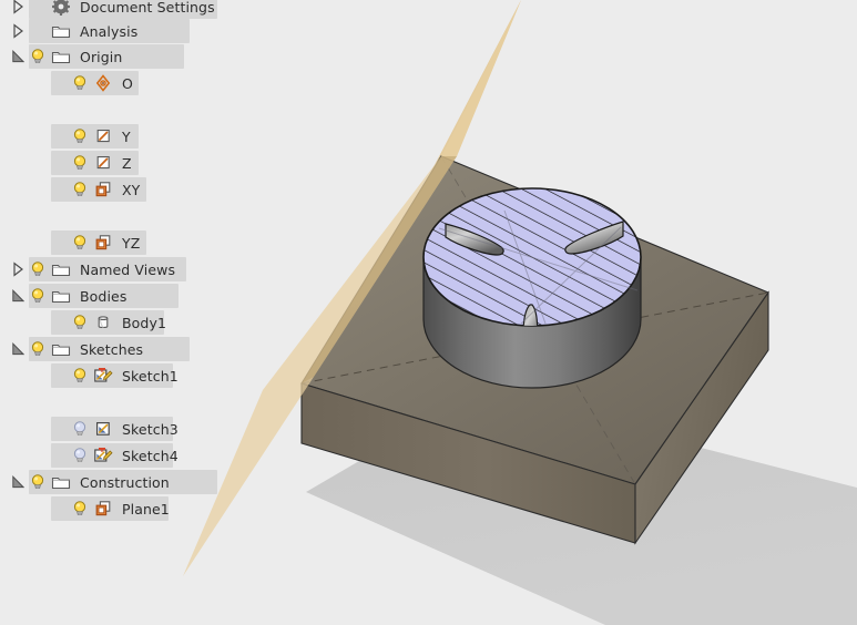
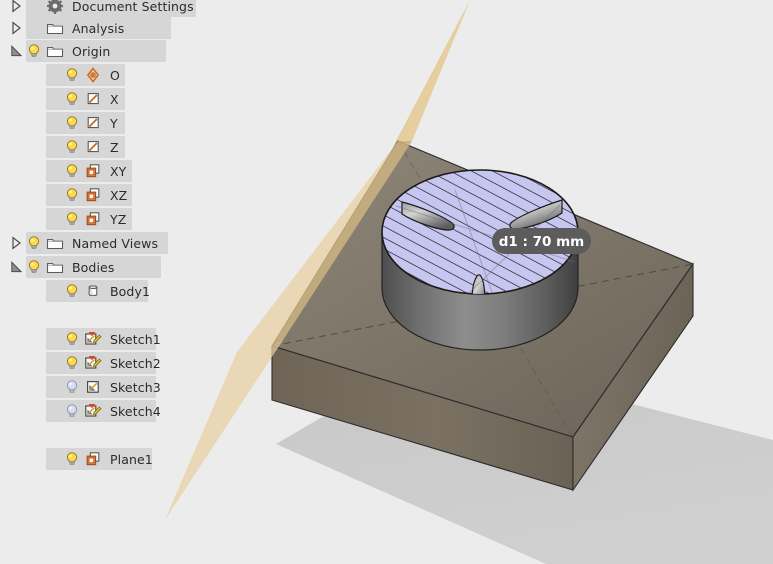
+ d1 : 70 mm
  Document Settings
  Analysis
  Origin
  O
+ X
  Y
  Z
  XY
+ XZ
  YZ
  Named Views
  Bodies
  Body1
- Sketches
  Sketch1
+ Sketch2
  Sketch3
  Sketch4
- Construction
  Plane1
